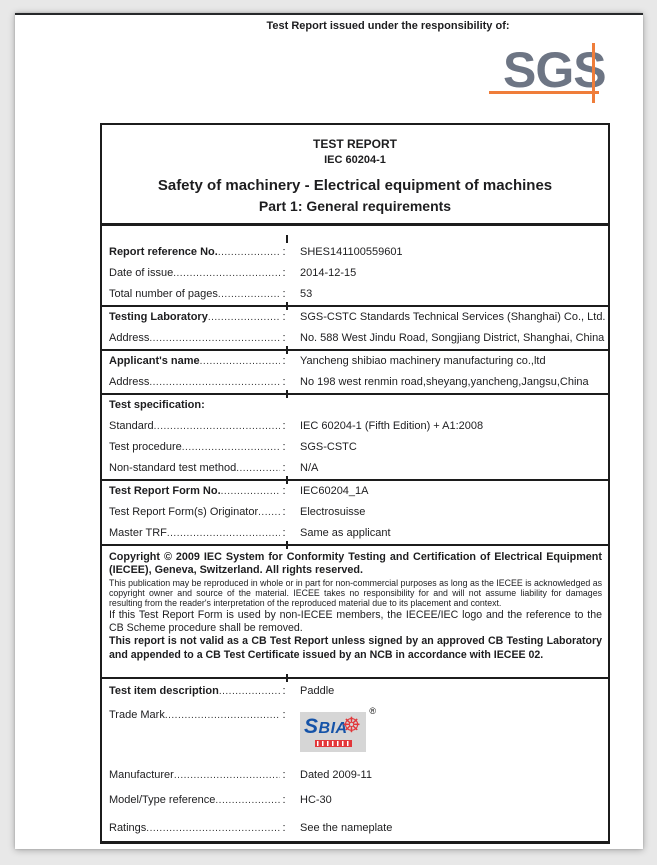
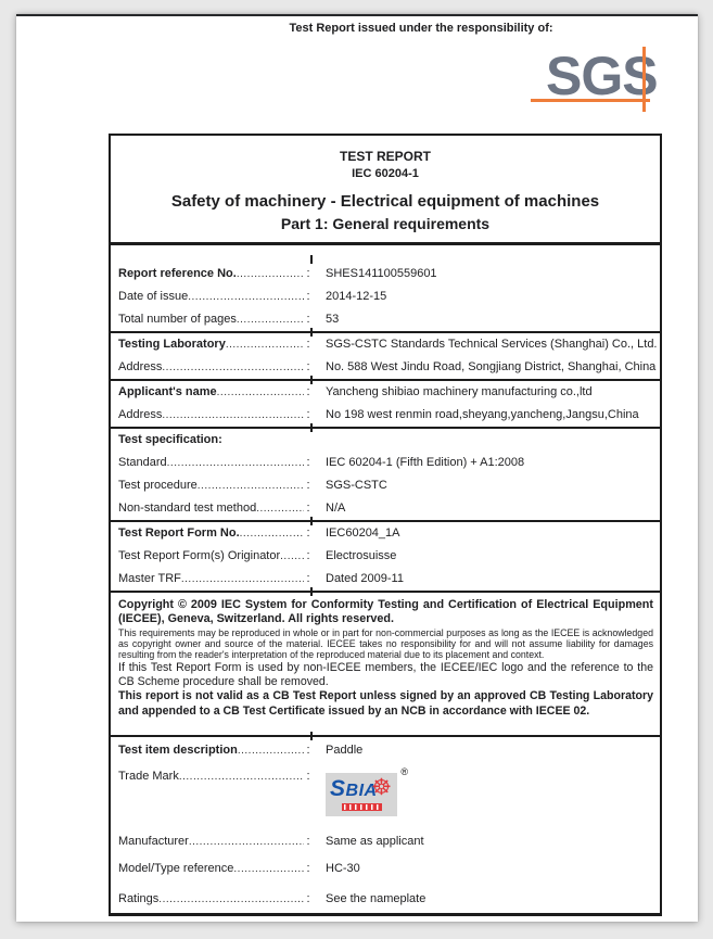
  Test Report issued under the responsibility of:
  SGS
  TEST REPORT
  IEC 60204-1
  Safety of machinery - Electrical equipment of machines
  Part 1: General requirements
  Report reference No.
  SHES141100559601
  Date of issue
  2014-12-15
  Total number of pages
  53
  Testing Laboratory
  SGS-CSTC Standards Technical Services (Shanghai) Co., Ltd.
  Address
  No. 588 West Jindu Road, Songjiang District, Shanghai, China
  Applicant's name
  Yancheng shibiao machinery manufacturing co.,ltd
  Address
  No 198 west renmin road,sheyang,yancheng,Jangsu,China
  Test specification:
  Standard
  IEC 60204-1 (Fifth Edition) + A1:2008
  Test procedure
  SGS-CSTC
  Non-standard test method
  N/A
  Test Report Form No.
  IEC60204_1A
  Test Report Form(s) Originator
  Electrosuisse
  Master TRF
- Same as applicant
+ Dated 2009-11
  Copyright © 2009 IEC System for Conformity Testing and Certification of Electrical Equipment (IECEE), Geneva, Switzerland. All rights reserved.
- This publication may be reproduced in whole or in part for non-commercial purposes as long as the IECEE is acknowledged as copyright owner and source of the material. IECEE takes no responsibility for and will not assume liability for damages resulting from the reader's interpretation of the reproduced material due to its placement and context.
+ This requirements may be reproduced in whole or in part for non-commercial purposes as long as the IECEE is acknowledged as copyright owner and source of the material. IECEE takes no responsibility for and will not assume liability for damages resulting from the reader's interpretation of the reproduced material due to its placement and context.
  If this Test Report Form is used by non-IECEE members, the IECEE/IEC logo and the reference to the CB Scheme procedure shall be removed.
  This report is not valid as a CB Test Report unless signed by an approved CB Testing Laboratory and appended to a CB Test Certificate issued by an NCB in accordance with IECEE 02.
  Test item description
  Paddle
  Trade Mark
  SBIA
  ☸
  ®
  Manufacturer
- Dated 2009-11
+ Same as applicant
  Model/Type reference
  HC-30
  Ratings
  See the nameplate
